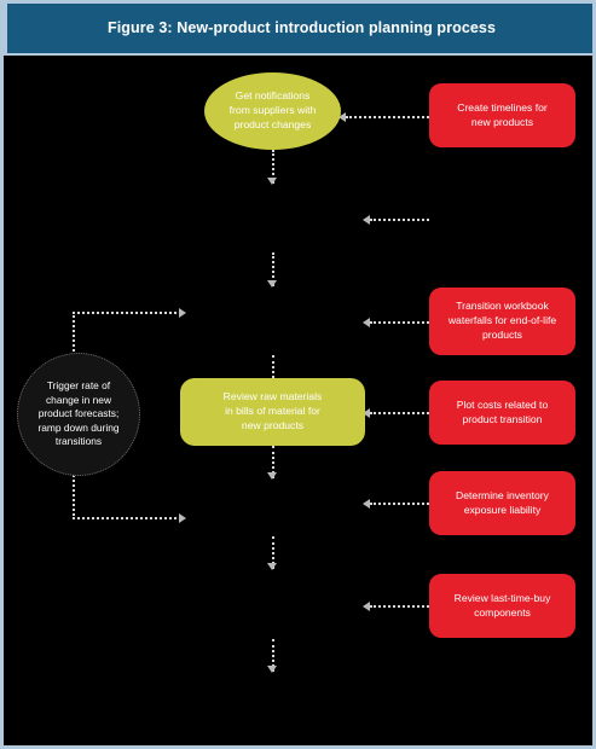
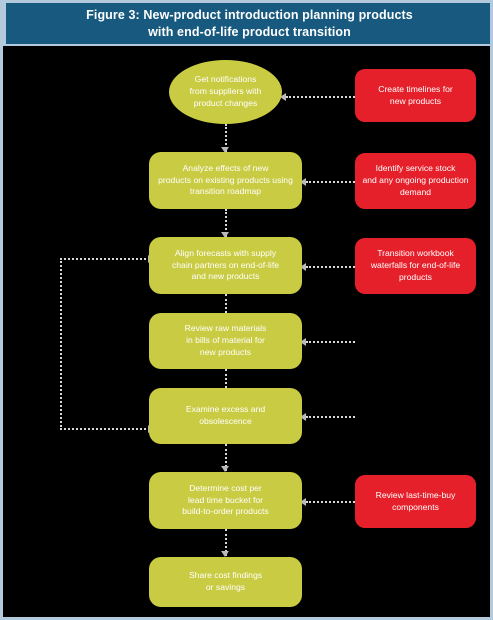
- Figure 3: New-product introduction planning process
+ Figure 3: New-product introduction planning products
+ with end-of-life product transition
  Get notifications
  from suppliers with
  product changes
+ Analyze effects of new
+ products on existing products using
+ transition roadmap
+ Align forecasts with supply
+ chain partners on end-of-life
+ and new products
  Review raw materials
  in bills of material for
  new products
+ Examine excess and
+ obsolescence
+ Determine cost per
+ lead time bucket for
+ build-to-order products
+ Share cost findings
+ or savings
  Create timelines for
  new products
+ Identify service stock
+ and any ongoing production
+ demand
  Transition workbook
  waterfalls for end-of-life
  products
- Plot costs related to
- product transition
- Determine inventory
- exposure liability
  Review last-time-buy
  components
- Trigger rate of
- change in new
- product forecasts;
- ramp down during
- transitions
